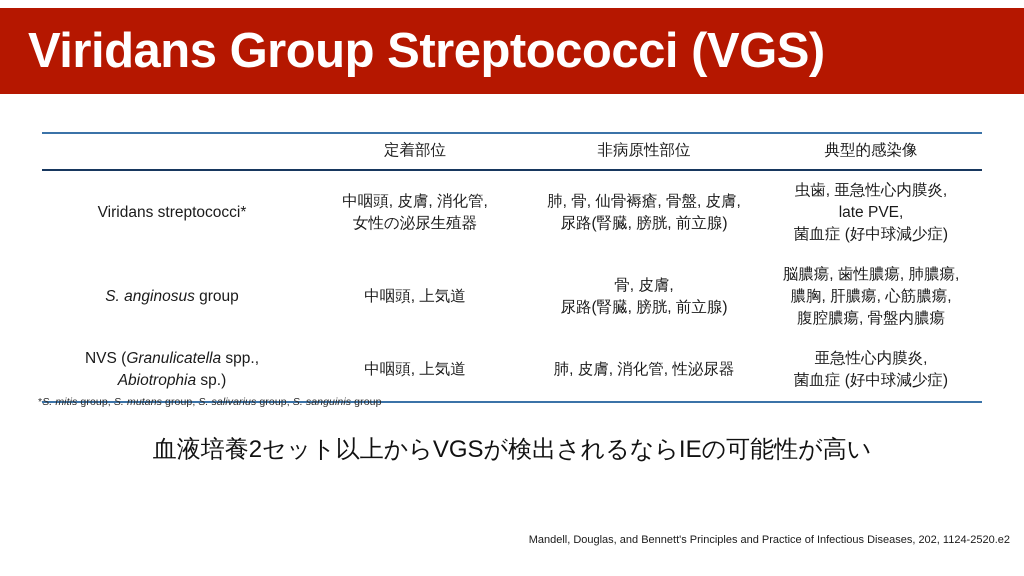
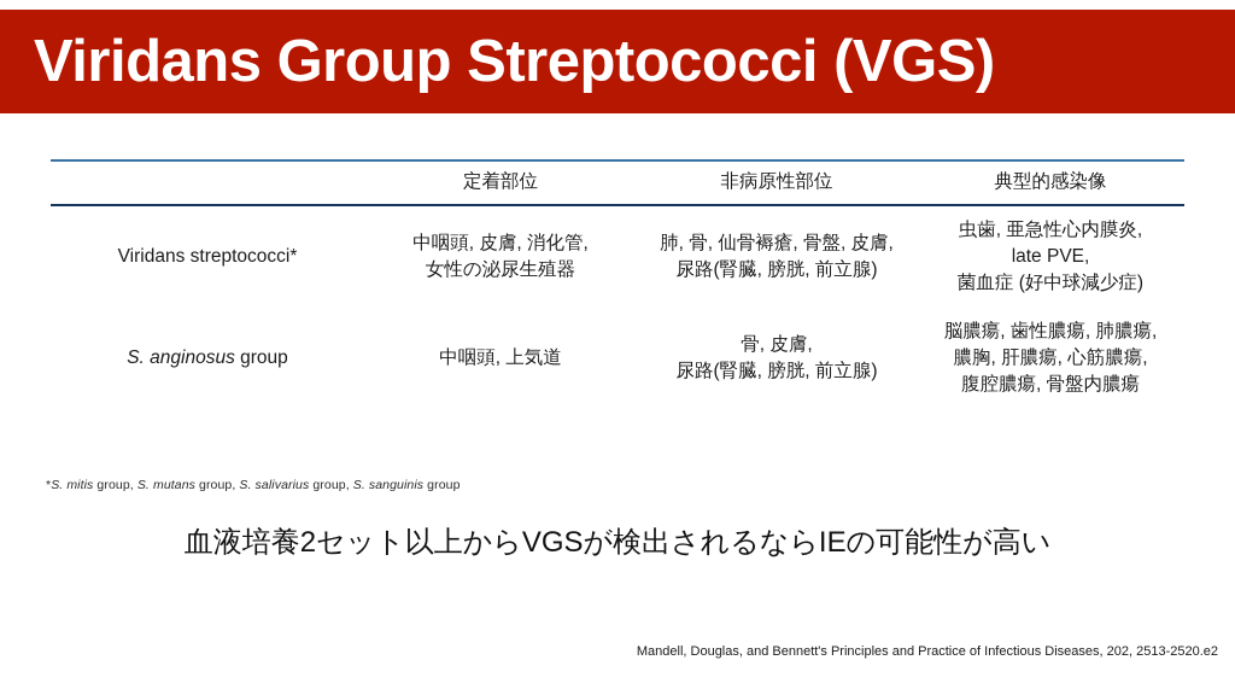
  Viridans Group Streptococci (VGS)
  	定着部位	非病原性部位	典型的感染像
  Viridans streptococci*	中咽頭, 皮膚, 消化管, 女性の泌尿生殖器	肺, 骨, 仙骨褥瘡, 骨盤, 皮膚, 尿路(腎臓, 膀胱, 前立腺)	虫歯, 亜急性心内膜炎, late PVE, 菌血症 (好中球減少症)
  S. anginosus group	中咽頭, 上気道	骨, 皮膚, 尿路(腎臓, 膀胱, 前立腺)	脳膿瘍, 歯性膿瘍, 肺膿瘍, 膿胸, 肝膿瘍, 心筋膿瘍, 腹腔膿瘍, 骨盤内膿瘍
- NVS (Granulicatella spp., Abiotrophia sp.)	中咽頭, 上気道	肺, 皮膚, 消化管, 性泌尿器	亜急性心内膜炎, 菌血症 (好中球減少症)
  *S. mitis group, S. mutans group, S. salivarius group, S. sanguinis group
  血液培養2セット以上からVGSが検出されるならIEの可能性が高い
- Mandell, Douglas, and Bennett's Principles and Practice of Infectious Diseases, 202, 1124-2520.e2
+ Mandell, Douglas, and Bennett's Principles and Practice of Infectious Diseases, 202, 2513-2520.e2
